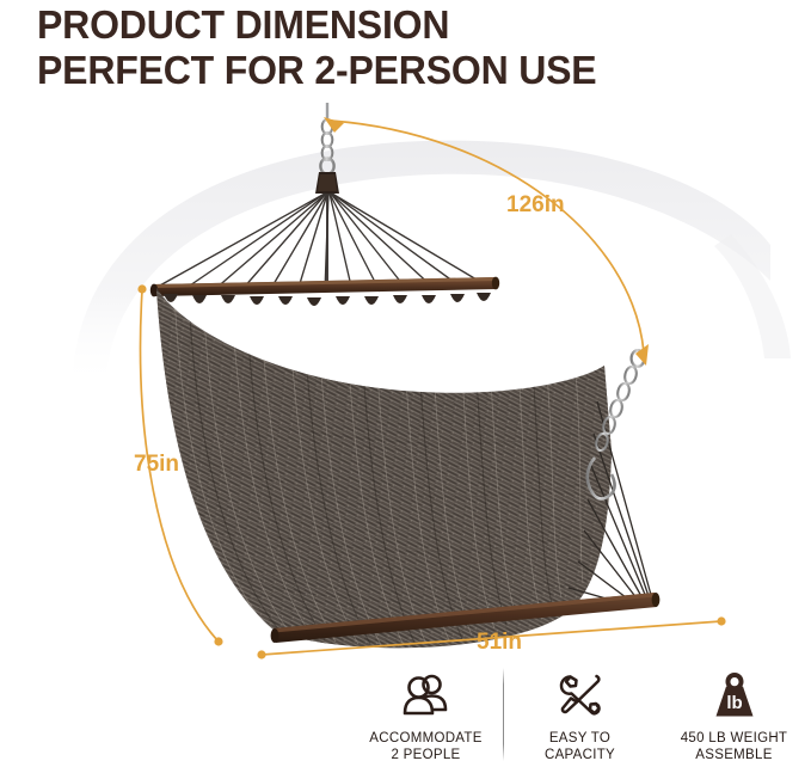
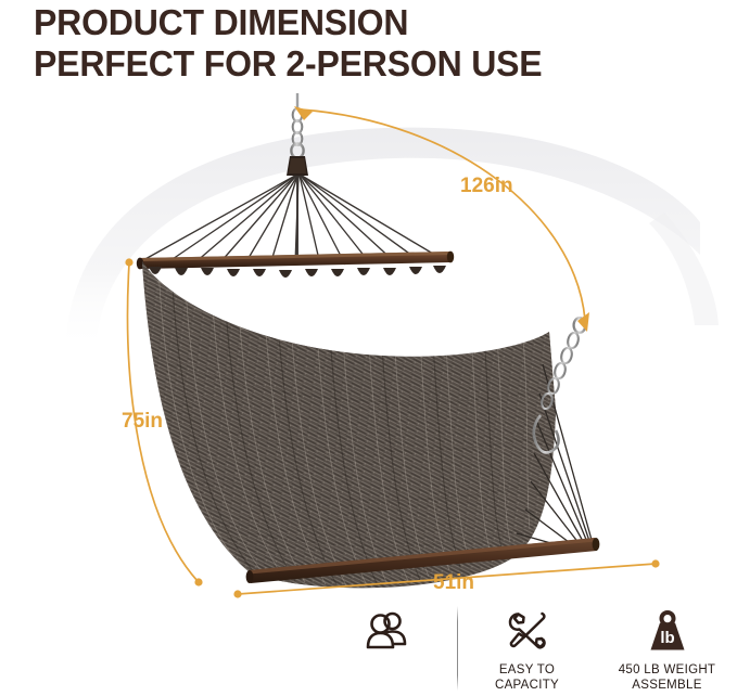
  PRODUCT DIMENSION
  PERFECT FOR 2-PERSON USE
  126in
  75in
  51in
- ACCOMMODATE
- 2 PEOPLE
  EASY TO
  CAPACITY
  lb
  450 LB WEIGHT
  ASSEMBLE
